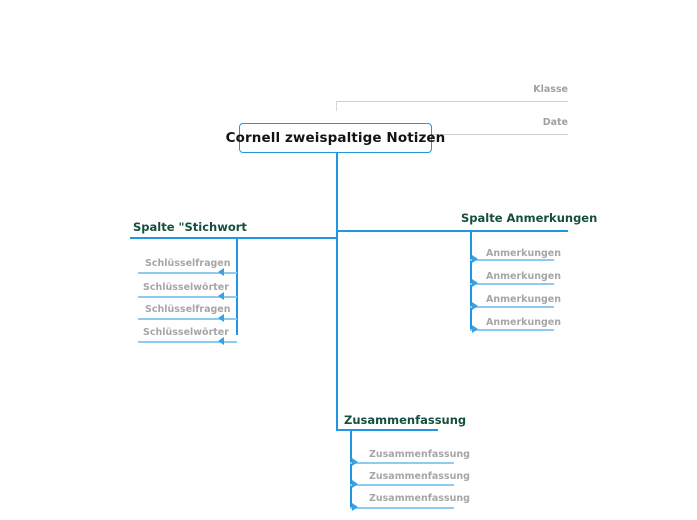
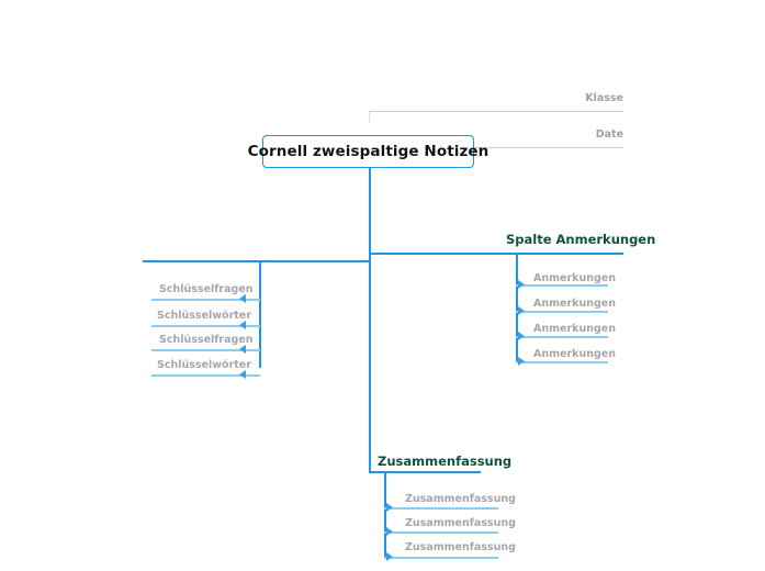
  Klasse
  Date
  Cornell zweispaltige Notizen
- Spalte "Stichwort
  Schlüsselfragen
  Schlüsselwörter
  Schlüsselfragen
  Schlüsselwörter
  Spalte Anmerkungen
  Anmerkungen
  Anmerkungen
  Anmerkungen
  Anmerkungen
  Zusammenfassung
  Zusammenfassung
  Zusammenfassung
  Zusammenfassung
